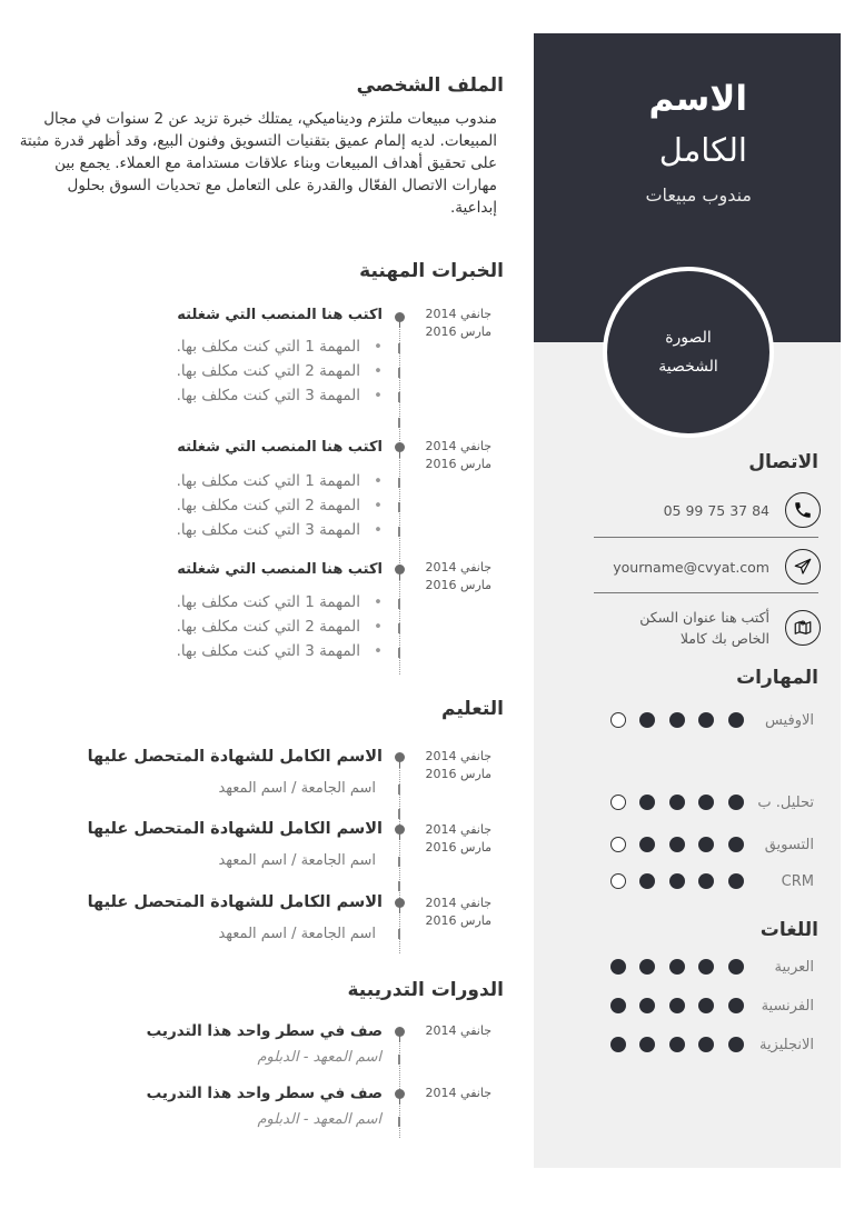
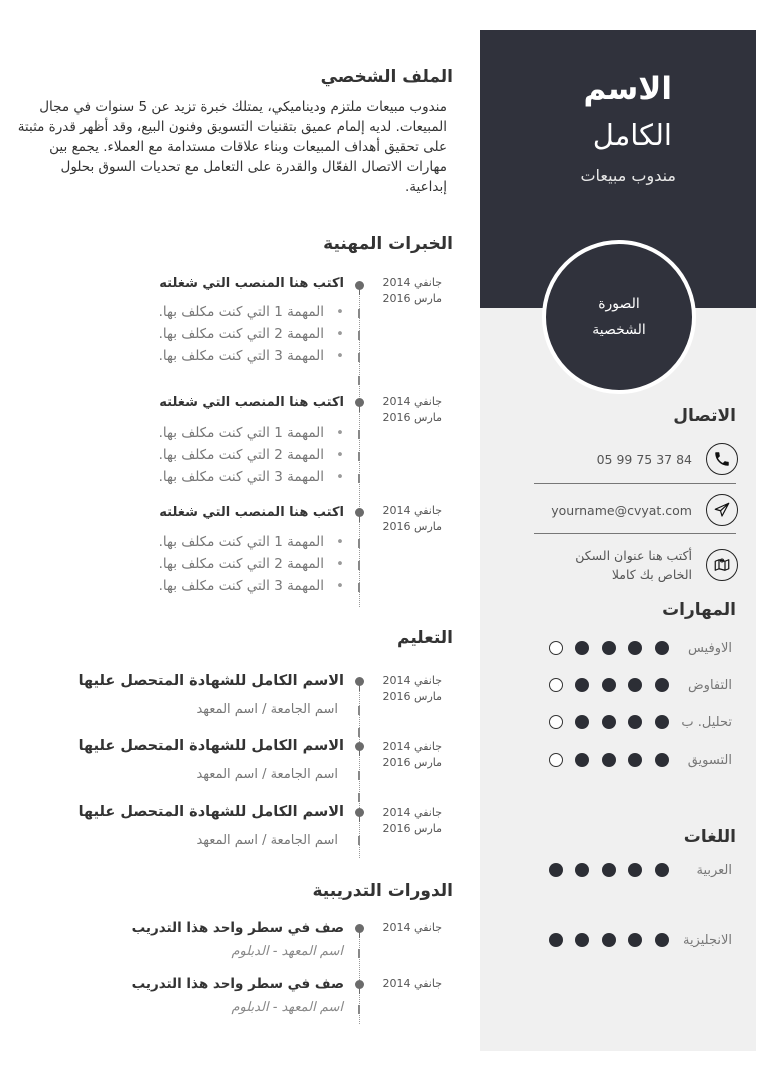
  الاسم
  الكامل
  مندوب مبيعات
  الصورة
  الشخصية
  الاتصال
  05 99 75 37 84
  yourname@cvyat.com
  أكتب هنا عنوان السكن
  الخاص بك كاملا
  المهارات
  الاوفيس
+ التفاوض
  تحليل. ب
  التسويق
- CRM
  اللغات
  العربية
- الفرنسية
  الانجليزية
  الملف الشخصي
- مندوب مبيعات ملتزم وديناميكي، يمتلك خبرة تزيد عن 2 سنوات في مجال المبيعات. لديه إلمام عميق بتقنيات التسويق وفنون البيع، وقد أظهر قدرة مثبتة على تحقيق أهداف المبيعات وبناء علاقات مستدامة مع العملاء. يجمع بين مهارات الاتصال الفعّال والقدرة على التعامل مع تحديات السوق بحلول إبداعية.
+ مندوب مبيعات ملتزم وديناميكي، يمتلك خبرة تزيد عن 5 سنوات في مجال المبيعات. لديه إلمام عميق بتقنيات التسويق وفنون البيع، وقد أظهر قدرة مثبتة على تحقيق أهداف المبيعات وبناء علاقات مستدامة مع العملاء. يجمع بين مهارات الاتصال الفعّال والقدرة على التعامل مع تحديات السوق بحلول إبداعية.
  الخبرات المهنية
  جانفي 2014
  مارس 2016
  اكتب هنا المنصب التي شغلته
  المهمة 1 التي كنت مكلف بها.
  المهمة 2 التي كنت مكلف بها.
  المهمة 3 التي كنت مكلف بها.
  جانفي 2014
  مارس 2016
  اكتب هنا المنصب التي شغلته
  المهمة 1 التي كنت مكلف بها.
  المهمة 2 التي كنت مكلف بها.
  المهمة 3 التي كنت مكلف بها.
  جانفي 2014
  مارس 2016
  اكتب هنا المنصب التي شغلته
  المهمة 1 التي كنت مكلف بها.
  المهمة 2 التي كنت مكلف بها.
  المهمة 3 التي كنت مكلف بها.
  التعليم
  جانفي 2014
  مارس 2016
  الاسم الكامل للشهادة المتحصل عليها
  اسم الجامعة / اسم المعهد
  جانفي 2014
  مارس 2016
  الاسم الكامل للشهادة المتحصل عليها
  اسم الجامعة / اسم المعهد
  جانفي 2014
  مارس 2016
  الاسم الكامل للشهادة المتحصل عليها
  اسم الجامعة / اسم المعهد
  الدورات التدريبية
  جانفي 2014
  صف في سطر واحد هذا التدريب
  اسم المعهد - الدبلوم
  جانفي 2014
  صف في سطر واحد هذا التدريب
  اسم المعهد - الدبلوم
